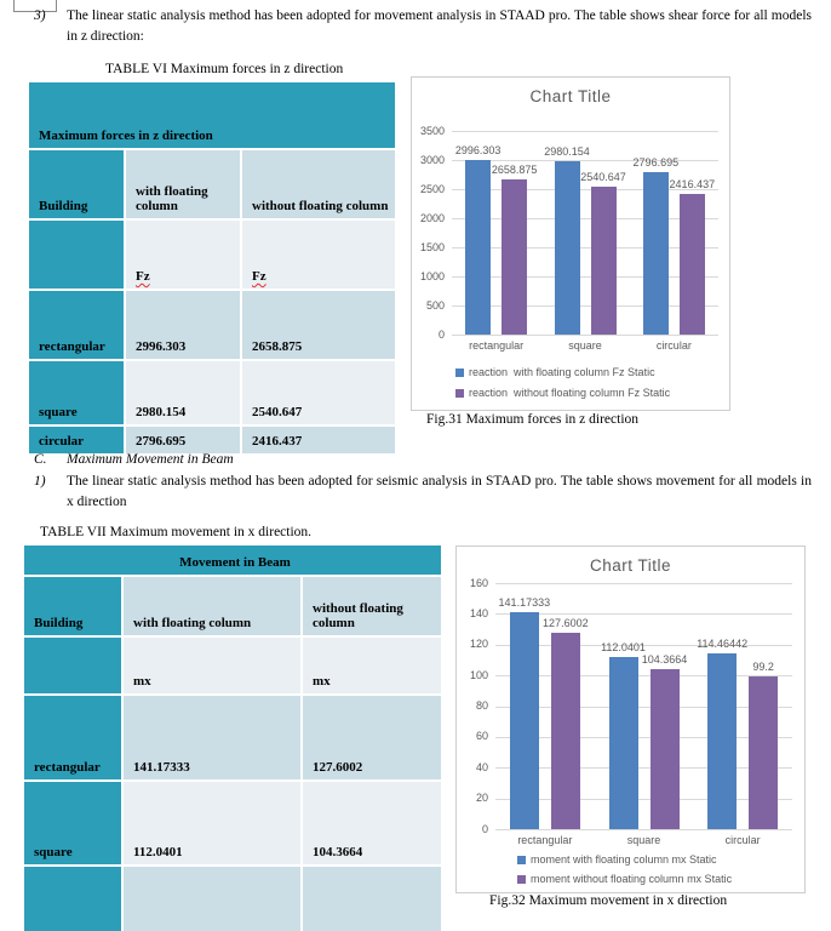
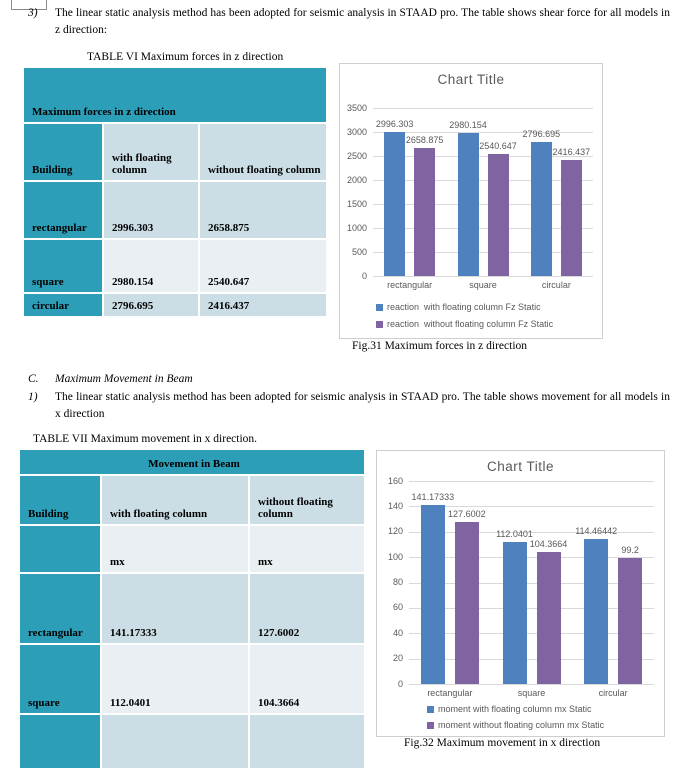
  3)
- The linear static analysis method has been adopted for movement analysis in STAAD pro. The table shows shear force for all models in z direction:
+ The linear static analysis method has been adopted for seismic analysis in STAAD pro. The table shows shear force for all models in z direction:
  TABLE VI Maximum forces in z direction
  Maximum forces in z direction
  Building	with floating column	without floating column
- 	Fz	Fz
  rectangular	2996.303	2658.875
  square	2980.154	2540.647
  circular	2796.695	2416.437
  Chart Title
  0
  500
  1000
  1500
  2000
  2500
  3000
  3500
  2996.303
  2658.875
  rectangular
  2980.154
  2540.647
  square
  2796.695
  2416.437
  circular
  reaction with floating column Fz Static
  reaction without floating column Fz Static
  Fig.31 Maximum forces in z direction
  C.
  Maximum Movement in Beam
  1)
  The linear static analysis method has been adopted for seismic analysis in STAAD pro. The table shows movement for all models in x direction
  TABLE VII Maximum movement in x direction.
  Movement in Beam
  Building	with floating column	without floating column
  	mx	mx
  rectangular	141.17333	127.6002
  square	112.0401	104.3664
  Chart Title
  0
  20
  40
  60
  80
  100
  120
  140
  160
  141.17333
  127.6002
  rectangular
  112.0401
  104.3664
  square
  114.46442
  99.2
  circular
  moment with floating column mx Static
  moment without floating column mx Static
  Fig.32 Maximum movement in x direction
